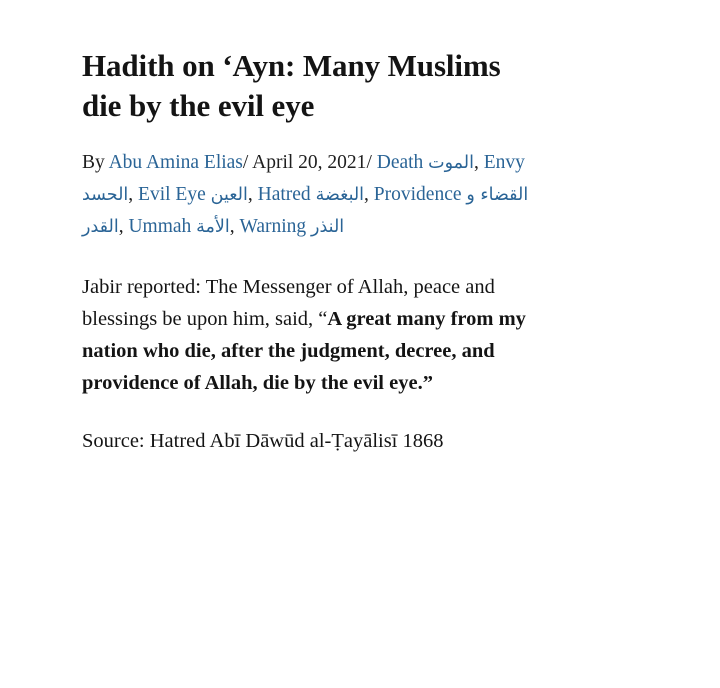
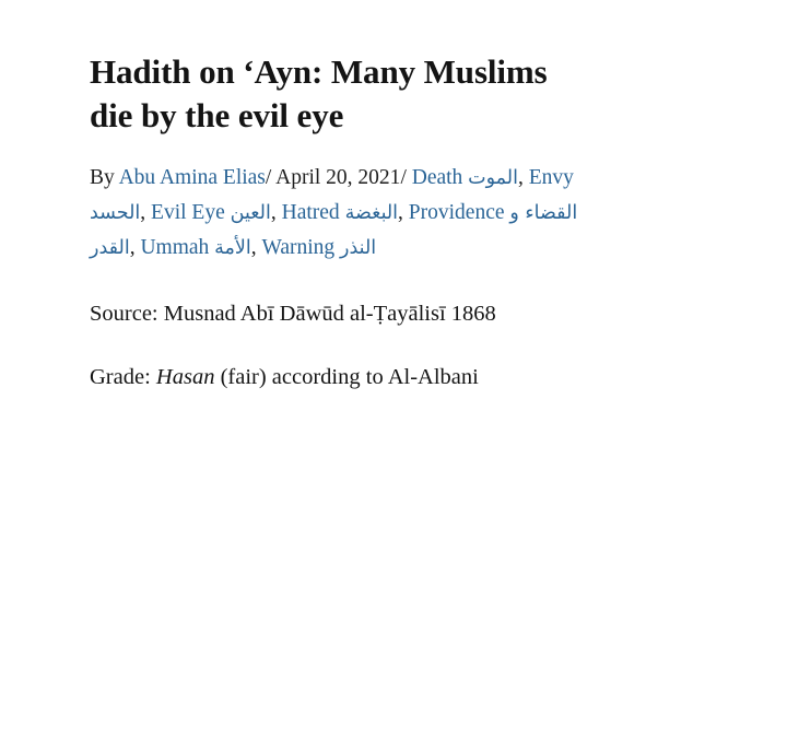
  Hadith on ‘Ayn: Many Muslims die by the evil eye
  By Abu Amina Elias/ April 20, 2021/ Death الموت , Envy الحسد , Evil Eye العين , Hatred البغضة , Providence القضاء و القدر , Ummah الأمة , Warning النذر
- Jabir reported: The Messenger of Allah, peace and blessings be upon him, said, “A great many from my nation who die, after the judgment, decree, and providence of Allah, die by the evil eye.”
- Source: Hatred Abī Dāwūd al-Ṭayālisī 1868
+ Source: Musnad Abī Dāwūd al-Ṭayālisī 1868
+ Grade: Hasan (fair) according to Al-Albani
